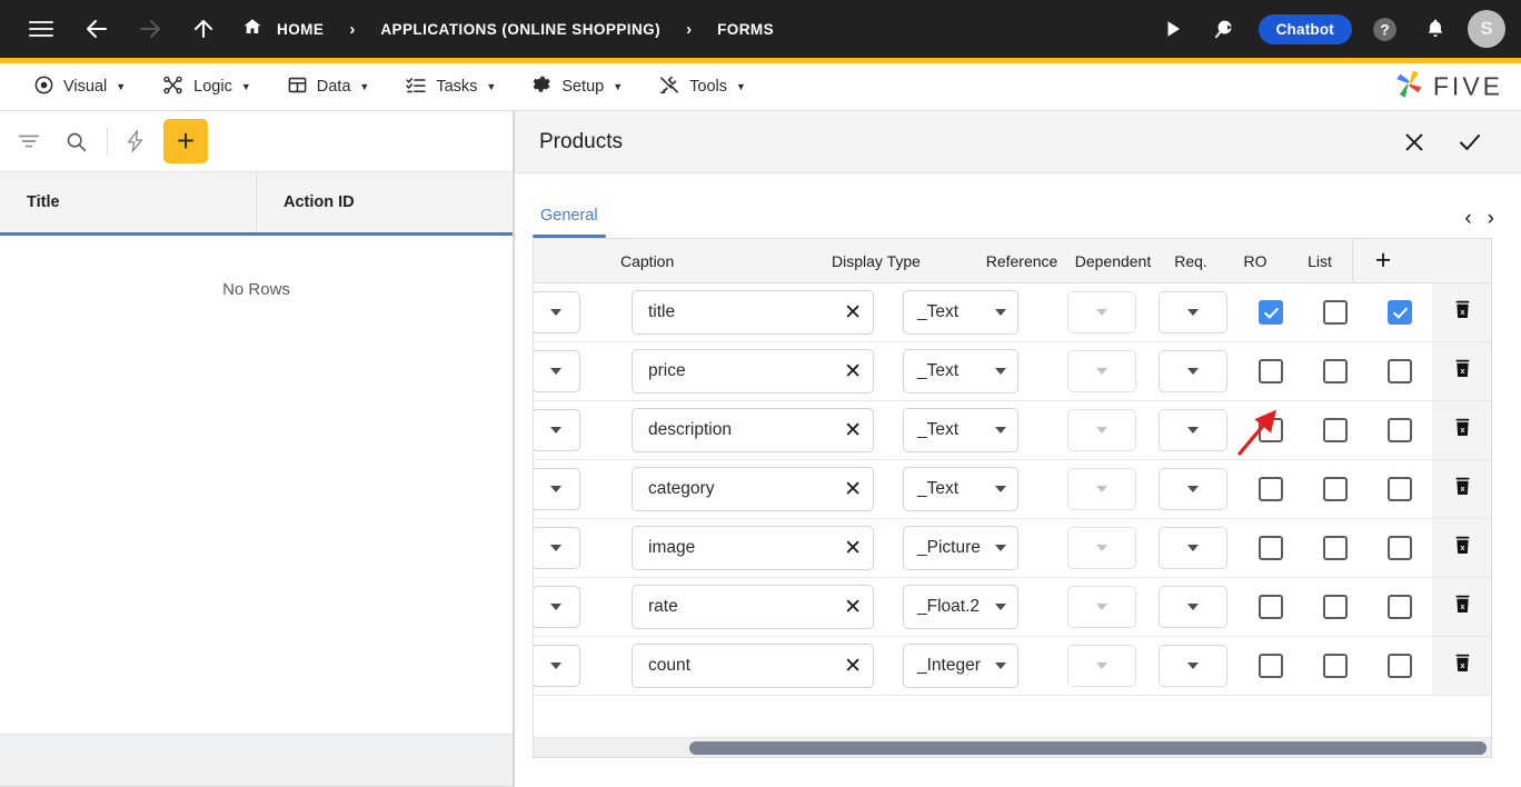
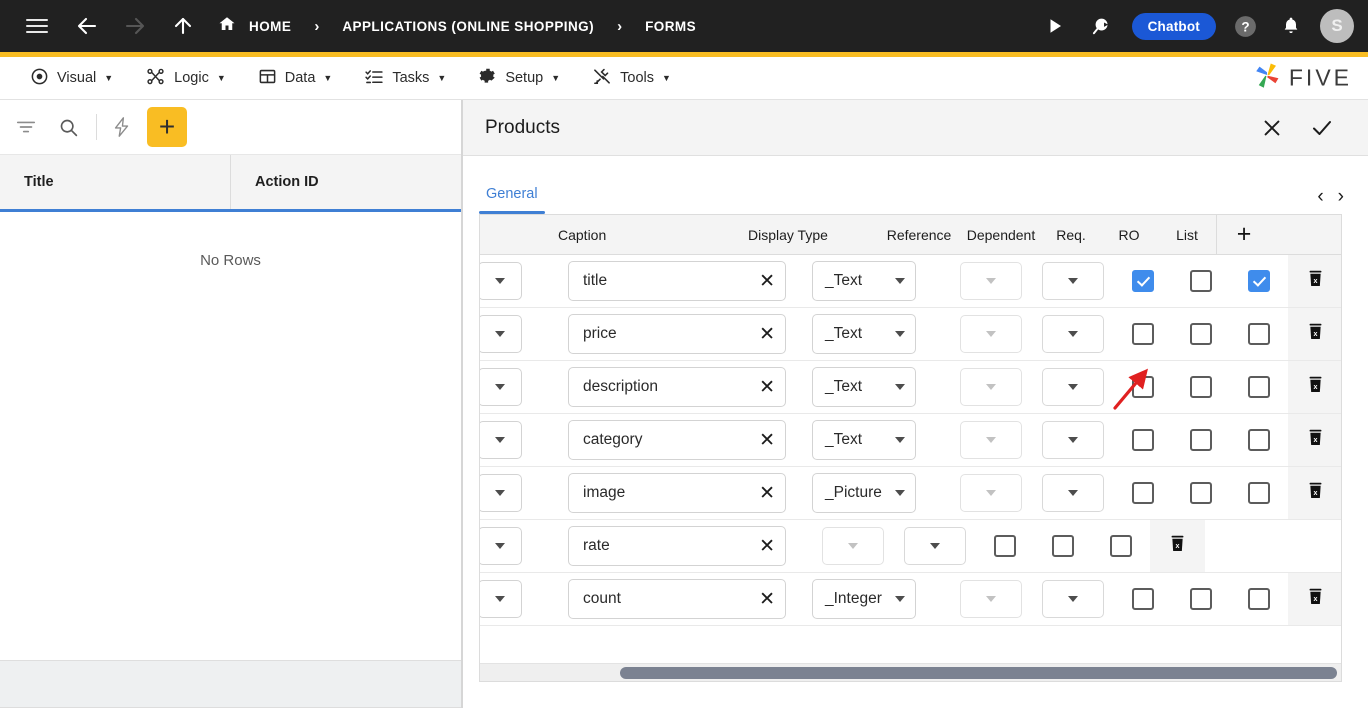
  HOME
  ›
  APPLICATIONS (ONLINE SHOPPING)
  ›
  FORMS
  Chatbot
  ?
  S
  Visual
  ▼
  Logic
  ▼
  Data
  ▼
  Tasks
  ▼
  Setup
  ▼
  Tools
  ▼
  FIVE
  +
  Title
  Action ID
  No Rows
  Products
  General
  ‹
  ›
  Caption
  Display Type
  Reference
  Dependent
  Req.
  RO
  List
  +
  title
  ✕
  _Text
  x
  price
  ✕
  _Text
  x
  description
  ✕
  _Text
  x
  category
  ✕
  _Text
  x
  image
  ✕
  _Picture
  x
  rate
  ✕
- _Float.2
  x
  count
  ✕
  _Integer
  x
